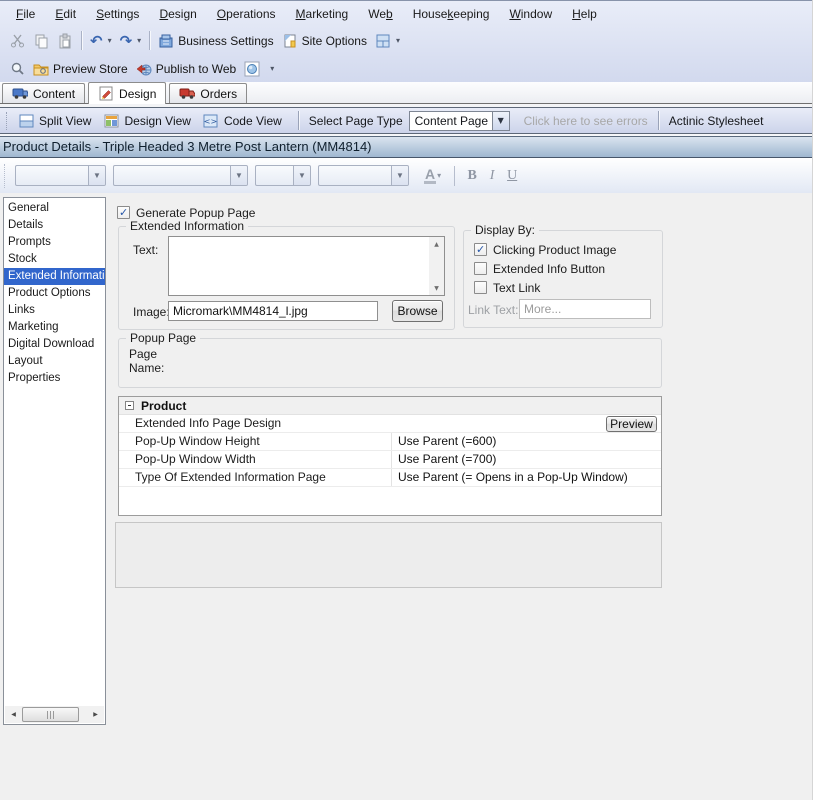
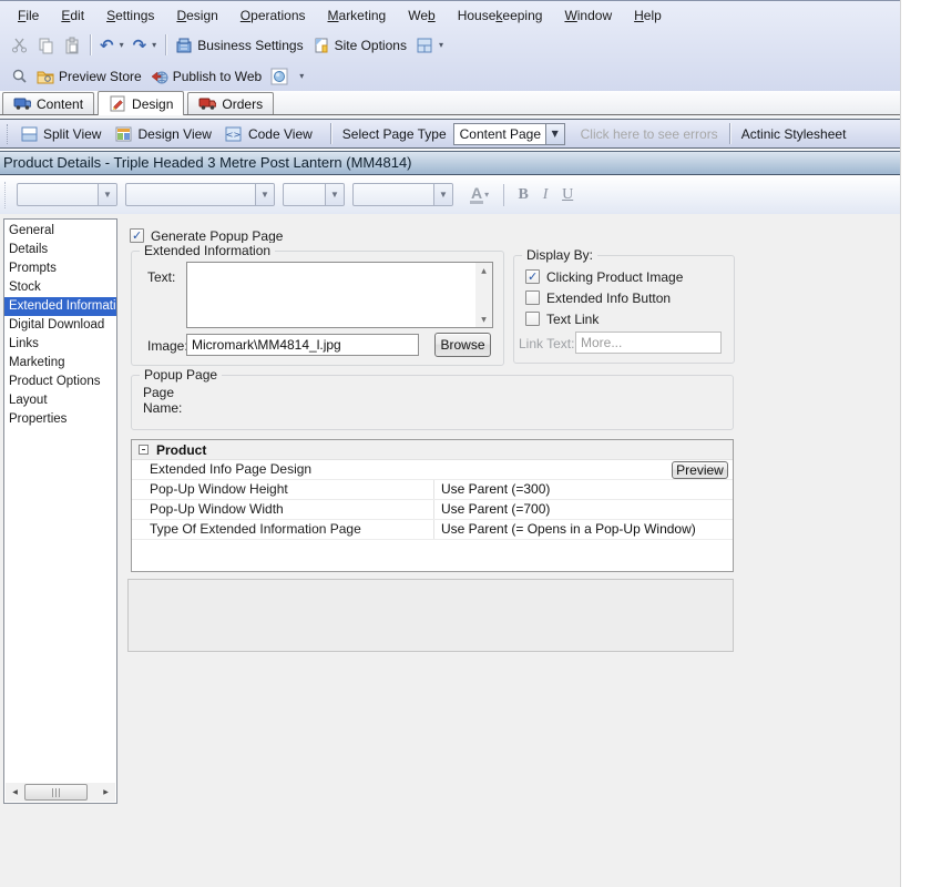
  File
  Edit
  Settings
  Design
  Operations
  Marketing
  Web
  Housekeeping
  Window
  Help
  ↶
  ▾
  ↷
  ▾
  Business Settings
  Site Options
  ▾
  Preview Store
  Publish to Web
  ▾
  Content
  Design
  Orders
  Split View
  Design View
  <>
  Code View
  Select Page Type
  Content Page
  ▼
  Click here to see errors
  Actinic Stylesheet
  Product Details - Triple Headed 3 Metre Post Lantern (MM4814)
  ▼
  ▼
  ▼
  ▼
  A
  ▾
  B
  I
  U
  General
  Details
  Prompts
  Stock
  Extended Informati
- Product Options
+ Digital Download
  Links
  Marketing
- Digital Download
+ Product Options
  Layout
  Properties
  ✓
  Generate Popup Page
  Extended Information
  Text:
  Image
  Micromark\MM4814_l.jpg
  Browse
  Display By:
  ✓
  Clicking Product Image
  Extended Info Button
  Text Link
  Link Text:
  More...
  Popup Page
  Page Name:
  Product
  Extended Info Page Design
  Preview
  Pop-Up Window Height
- Use Parent (=600)
+ Use Parent (=300)
  Pop-Up Window Width
  Use Parent (=700)
  Type Of Extended Information Page
  Use Parent (= Opens in a Pop-Up Window)
